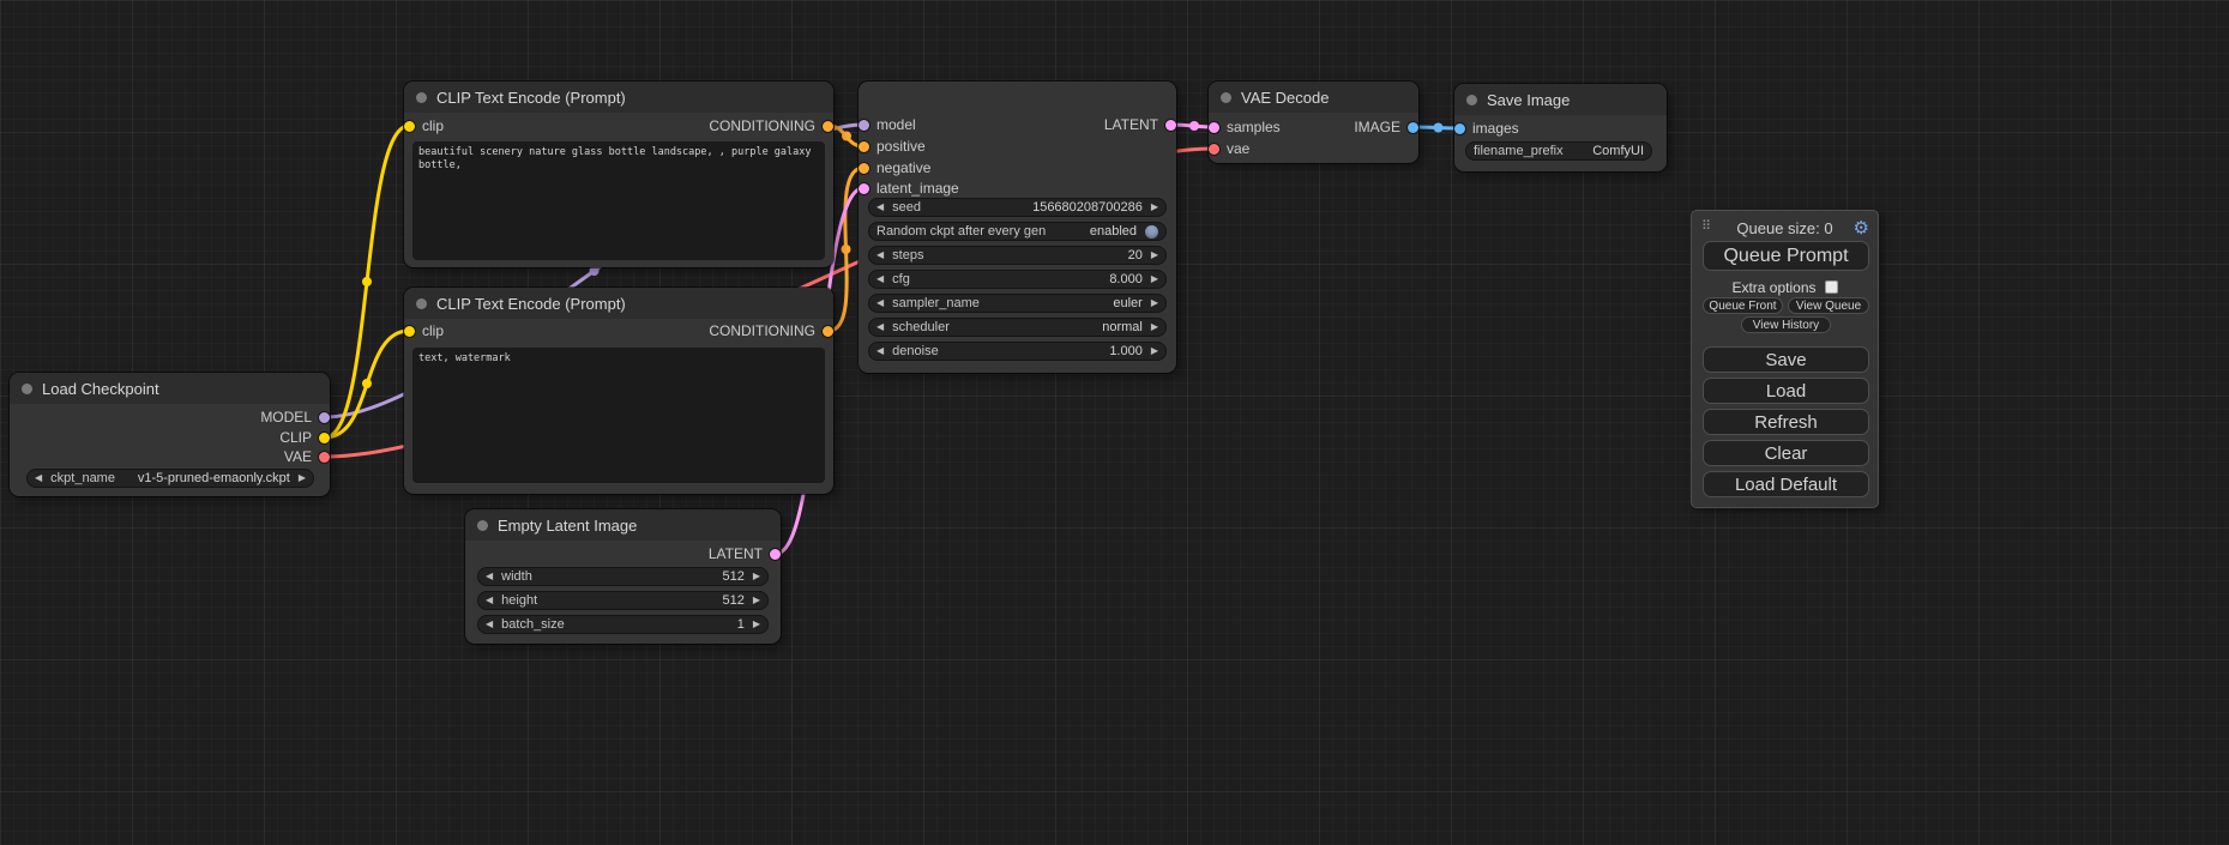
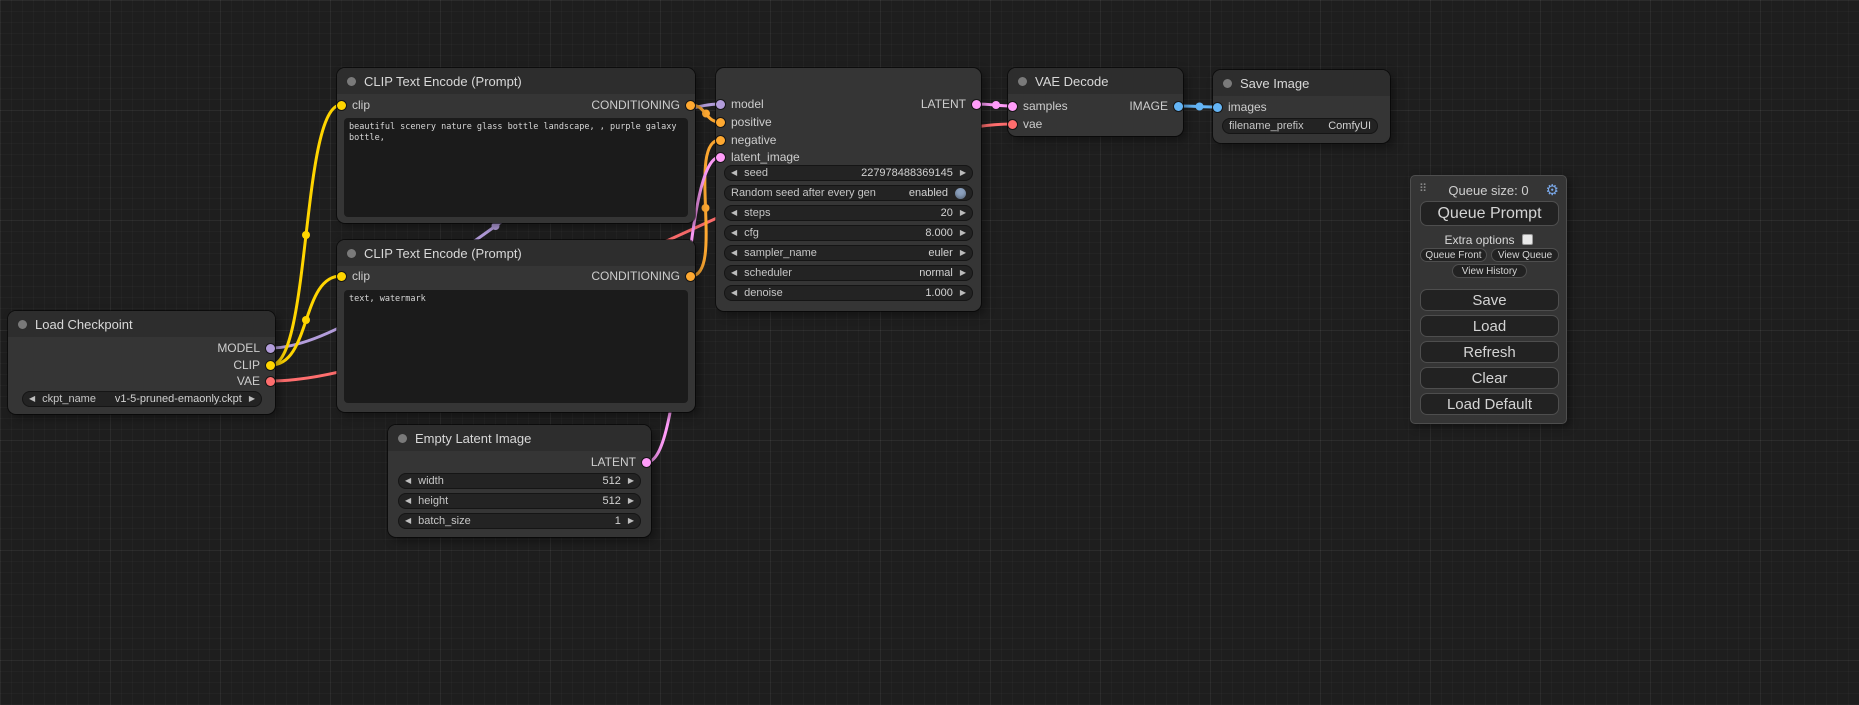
  Load Checkpoint
  MODEL
  CLIP
  VAE
  ◀
  ckpt_name
  v1-5-pruned-emaonly.ckpt
  ▶
  CLIP Text Encode (Prompt)
  clip
  CONDITIONING
  CLIP Text Encode (Prompt)
  clip
  CONDITIONING
  text, watermark
  Empty Latent Image
  LATENT
  ◀
  width
  512
  ▶
  ◀
  height
  512
  ▶
  ◀
  batch_size
  1
  ▶
  model
  positive
  negative
  latent_image
  LATENT
  ◀
  seed
- 156680208700286
+ 227978488369145
  ▶
- Random ckpt after every gen
+ Random seed after every gen
  enabled
  ◀
  steps
  20
  ▶
  ◀
  cfg
  8.000
  ▶
  ◀
  sampler_name
  euler
  ▶
  ◀
  scheduler
  normal
  ▶
  ◀
  denoise
  1.000
  ▶
  VAE Decode
  samples
  vae
  IMAGE
  Save Image
  images
  filename_prefix
  ComfyUI
  ⠿
  Queue size: 0
  ⚙
  Queue Prompt
  Extra options
  Queue Front
  View Queue
  View History
  Save
  Load
  Refresh
  Clear
  Load Default
